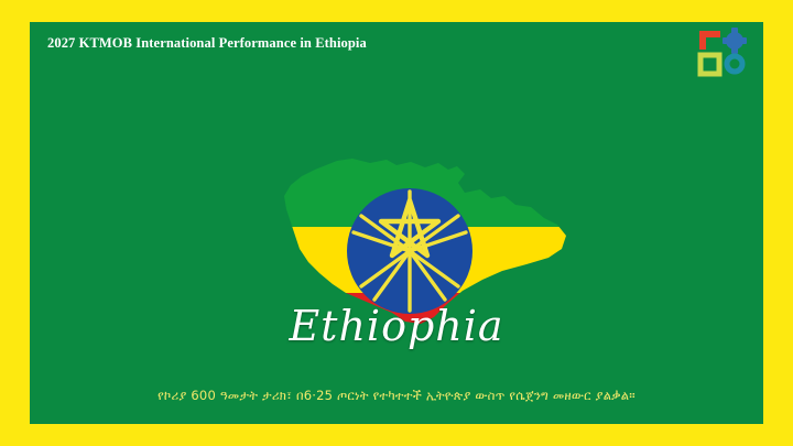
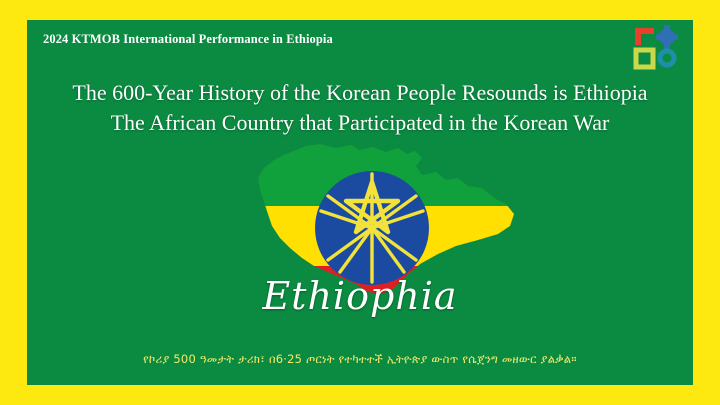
- 2027 KTMOB International Performance in Ethiopia
+ 2024 KTMOB International Performance in Ethiopia
+ The 600-Year History of the Korean People Resounds is Ethiopia
+ The African Country that Participated in the Korean War
  Ethiophia
- የኮሪያ 600 ዓመታት ታሪክ፣ በ6·25 ጦርነት የተካተተች ኢትዮጵያ ውስጥ የሴጀንግ መዘውር ያልቃል።
+ የኮሪያ 500 ዓመታት ታሪክ፣ በ6·25 ጦርነት የተካተተች ኢትዮጵያ ውስጥ የሴጀንግ መዘውር ያልቃል።
